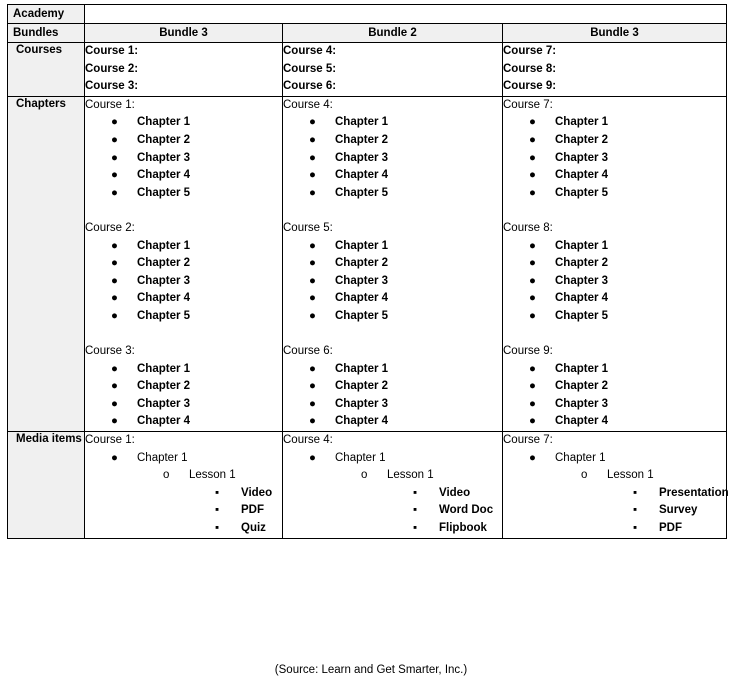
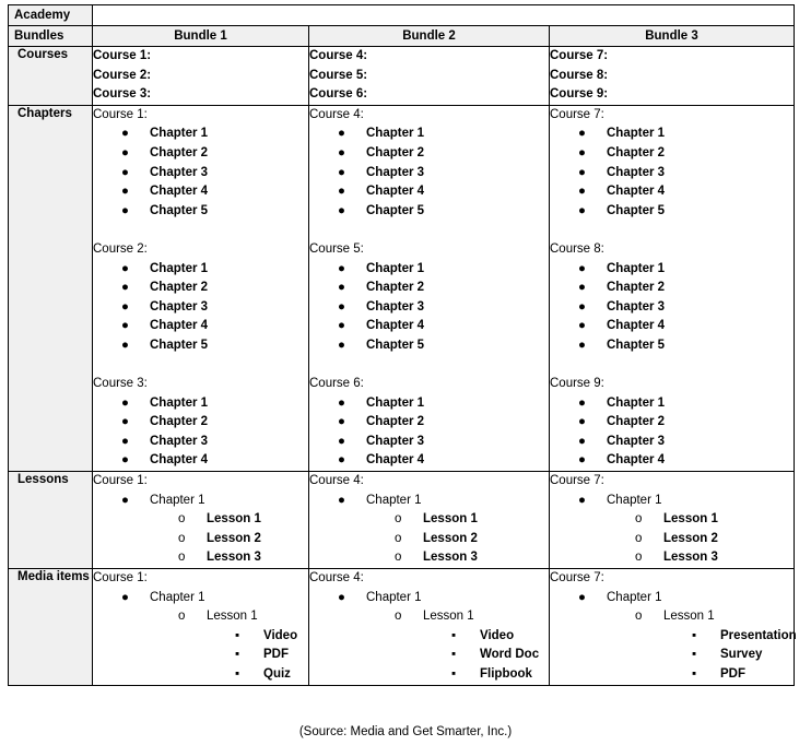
  Academy
- Bundles	Bundle 3	Bundle 2	Bundle 3
+ Bundles	Bundle 1	Bundle 2	Bundle 3
  Courses	Course 1:Course 2:Course 3:	Course 4:Course 5:Course 6:	Course 7:Course 8:Course 9:
  Chapters	Course 1:● Chapter 1● Chapter 2● Chapter 3● Chapter 4● Chapter 5Course 2:● Chapter 1● Chapter 2● Chapter 3● Chapter 4● Chapter 5Course 3:● Chapter 1● Chapter 2● Chapter 3● Chapter 4	Course 4:● Chapter 1● Chapter 2● Chapter 3● Chapter 4● Chapter 5Course 5:● Chapter 1● Chapter 2● Chapter 3● Chapter 4● Chapter 5Course 6:● Chapter 1● Chapter 2● Chapter 3● Chapter 4	Course 7:● Chapter 1● Chapter 2● Chapter 3● Chapter 4● Chapter 5Course 8:● Chapter 1● Chapter 2● Chapter 3● Chapter 4● Chapter 5Course 9:● Chapter 1● Chapter 2● Chapter 3● Chapter 4
+ Lessons	Course 1:● Chapter 1o Lesson 1o Lesson 2o Lesson 3	Course 4:● Chapter 1o Lesson 1o Lesson 2o Lesson 3	Course 7:● Chapter 1o Lesson 1o Lesson 2o Lesson 3
  Media items	Course 1:● Chapter 1o Lesson 1▪ Video▪ PDF▪ Quiz	Course 4:● Chapter 1o Lesson 1▪ Video▪ Word Doc▪ Flipbook	Course 7:● Chapter 1o Lesson 1▪ Presentation▪ Survey▪ PDF
- (Source: Learn and Get Smarter, Inc.)
+ (Source: Media and Get Smarter, Inc.)
